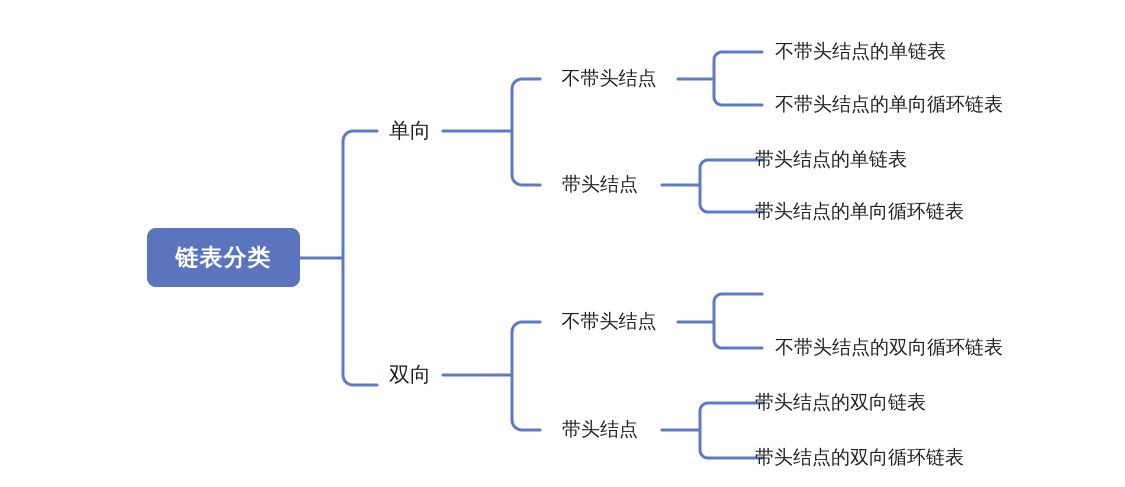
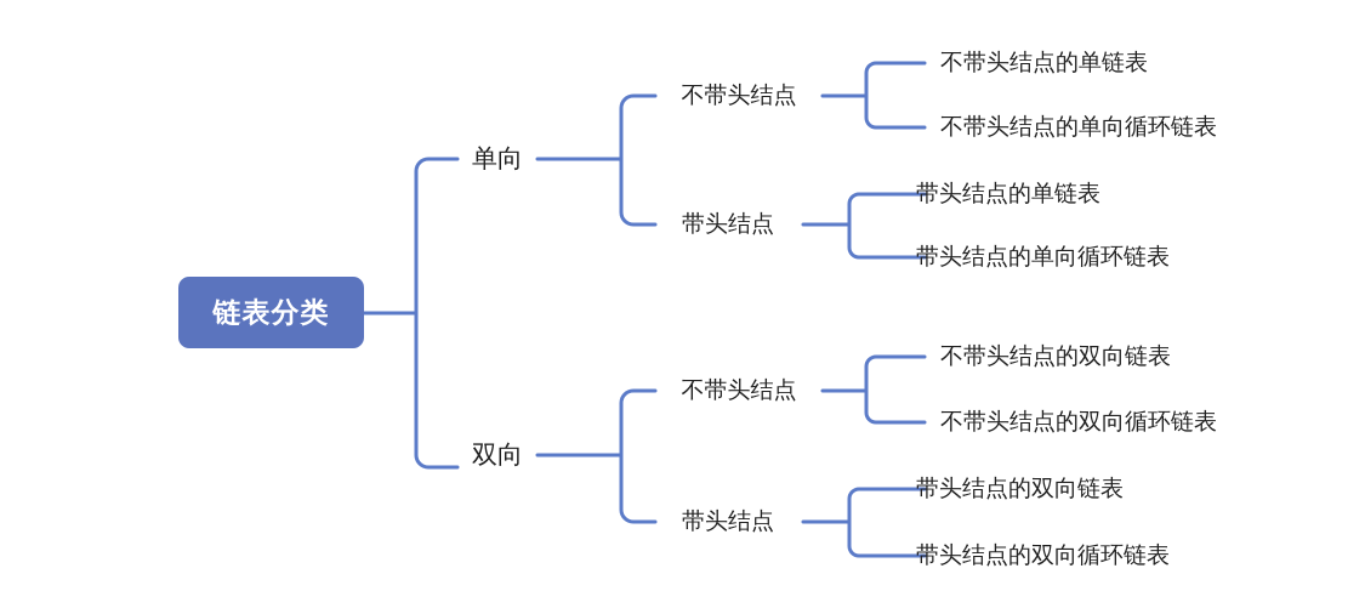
  链表分类
  单向
  双向
  不带头结点
  带头结点
  不带头结点
  带头结点
  不带头结点的单链表
  不带头结点的单向循环链表
  带头结点的单链表
  带头结点的单向循环链表
+ 不带头结点的双向链表
  不带头结点的双向循环链表
  带头结点的双向链表
  带头结点的双向循环链表
